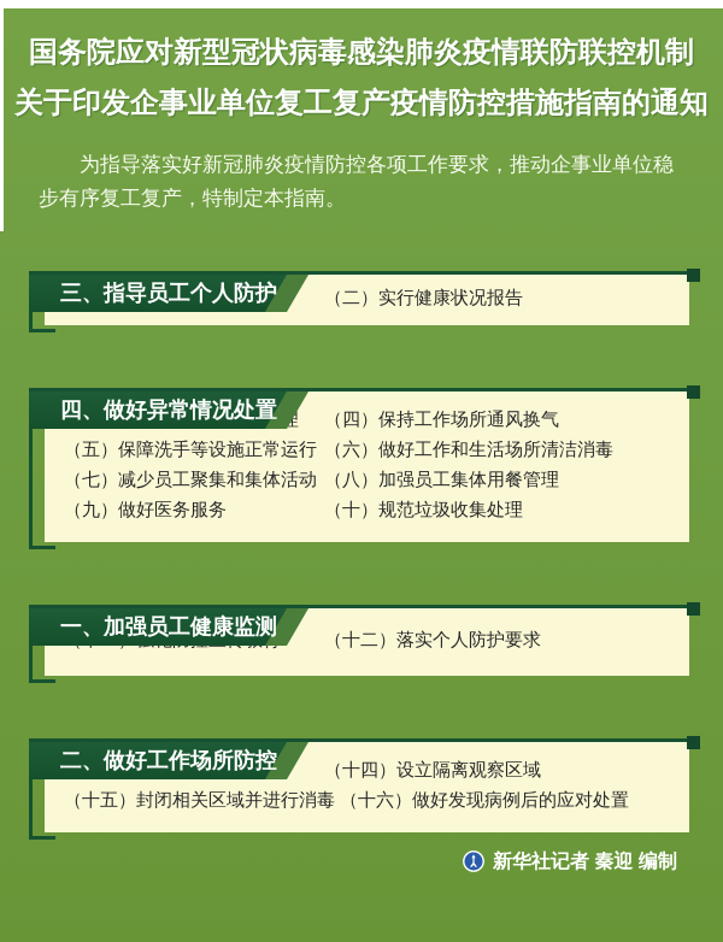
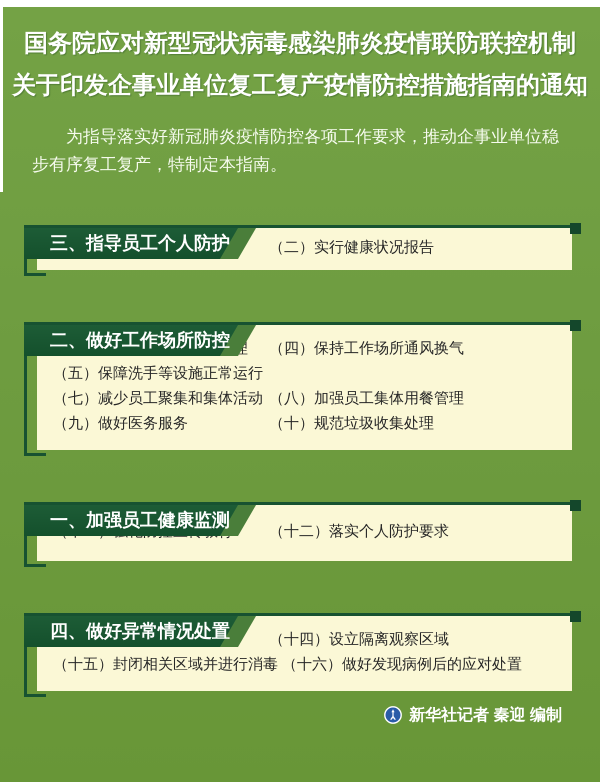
  国务院应对新型冠状病毒感染肺炎疫情联防联控机制
  关于印发企事业单位复工复产疫情防控措施指南的通知
  为指导落实好新冠肺炎疫情防控各项工作要求，推动企事业单位稳步有序复工复产，特制定本指南。
  三、指导员工个人防护
  （二）实行健康状况报告
- 四、做好异常情况处置
+ 二、做好工作场所防控
  （四）保持工作场所通风换气
  （五）保障洗手等设施正常运行
- （六）做好工作和生活场所清洁消毒
  （七）减少员工聚集和集体活动
  （八）加强员工集体用餐管理
  （九）做好医务服务
  （十）规范垃圾收集处理
  一、加强员工健康监测
  （十二）落实个人防护要求
- 二、做好工作场所防控
+ 四、做好异常情况处置
  （十四）设立隔离观察区域
  （十五）封闭相关区域并进行消毒
  （十六）做好发现病例后的应对处置
  新华社记者 秦迎 编制
